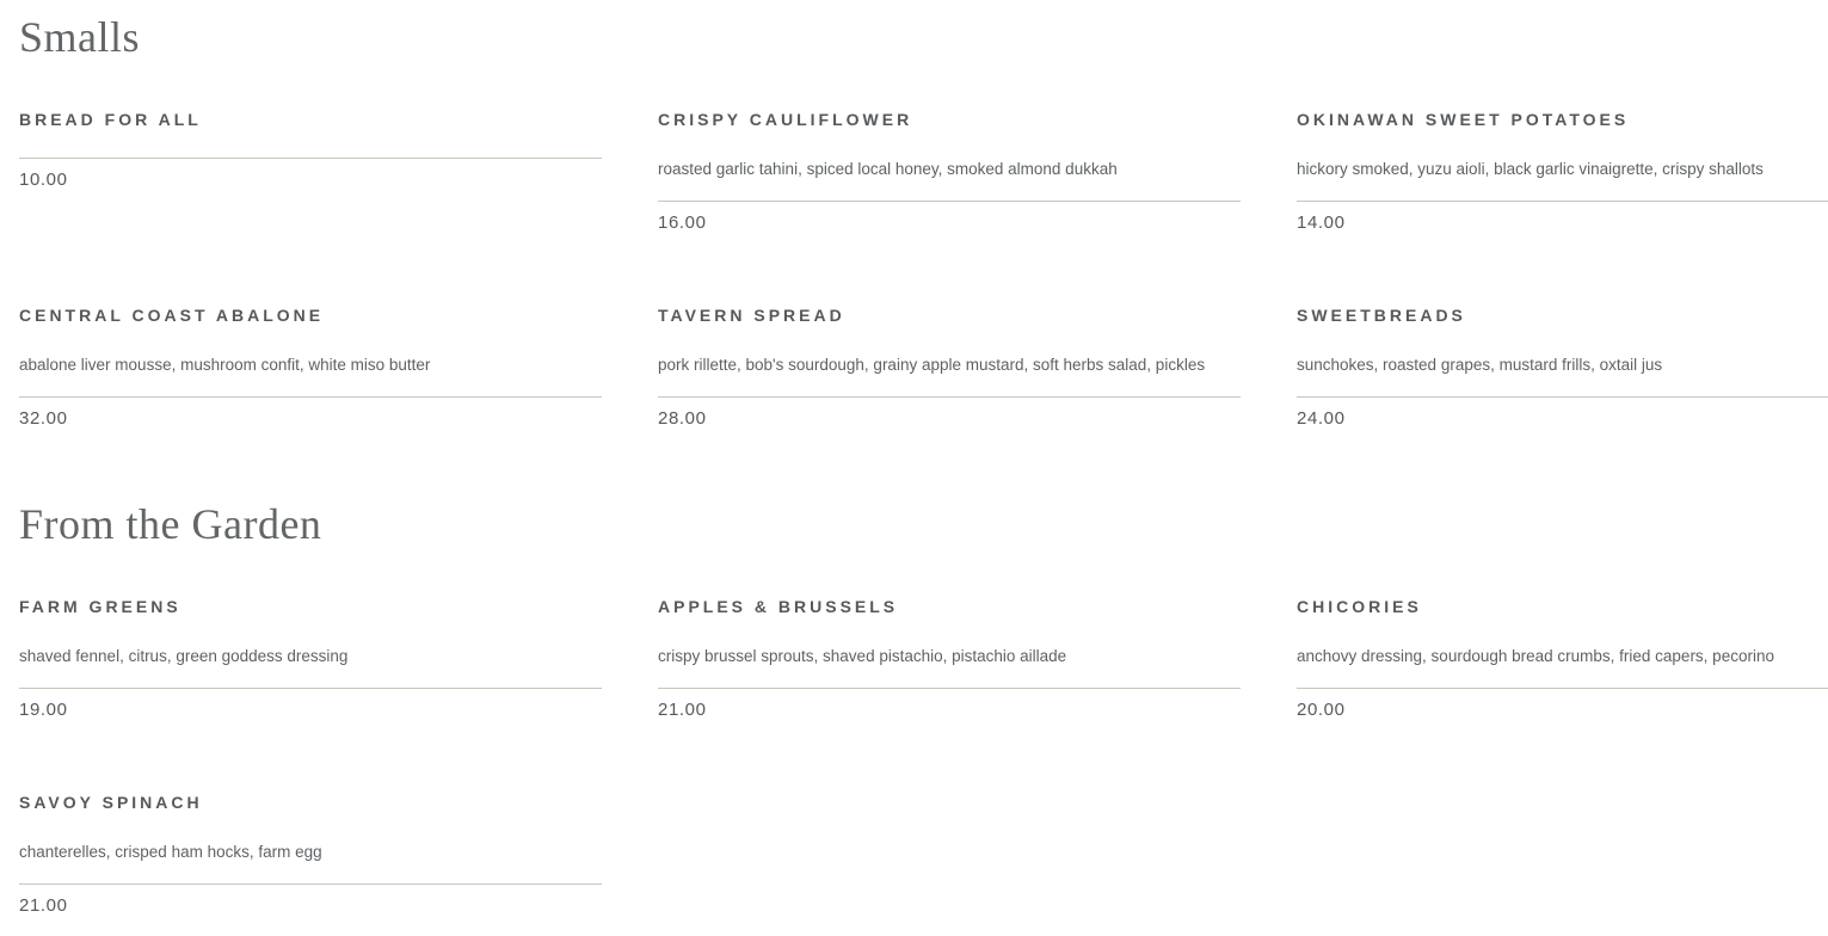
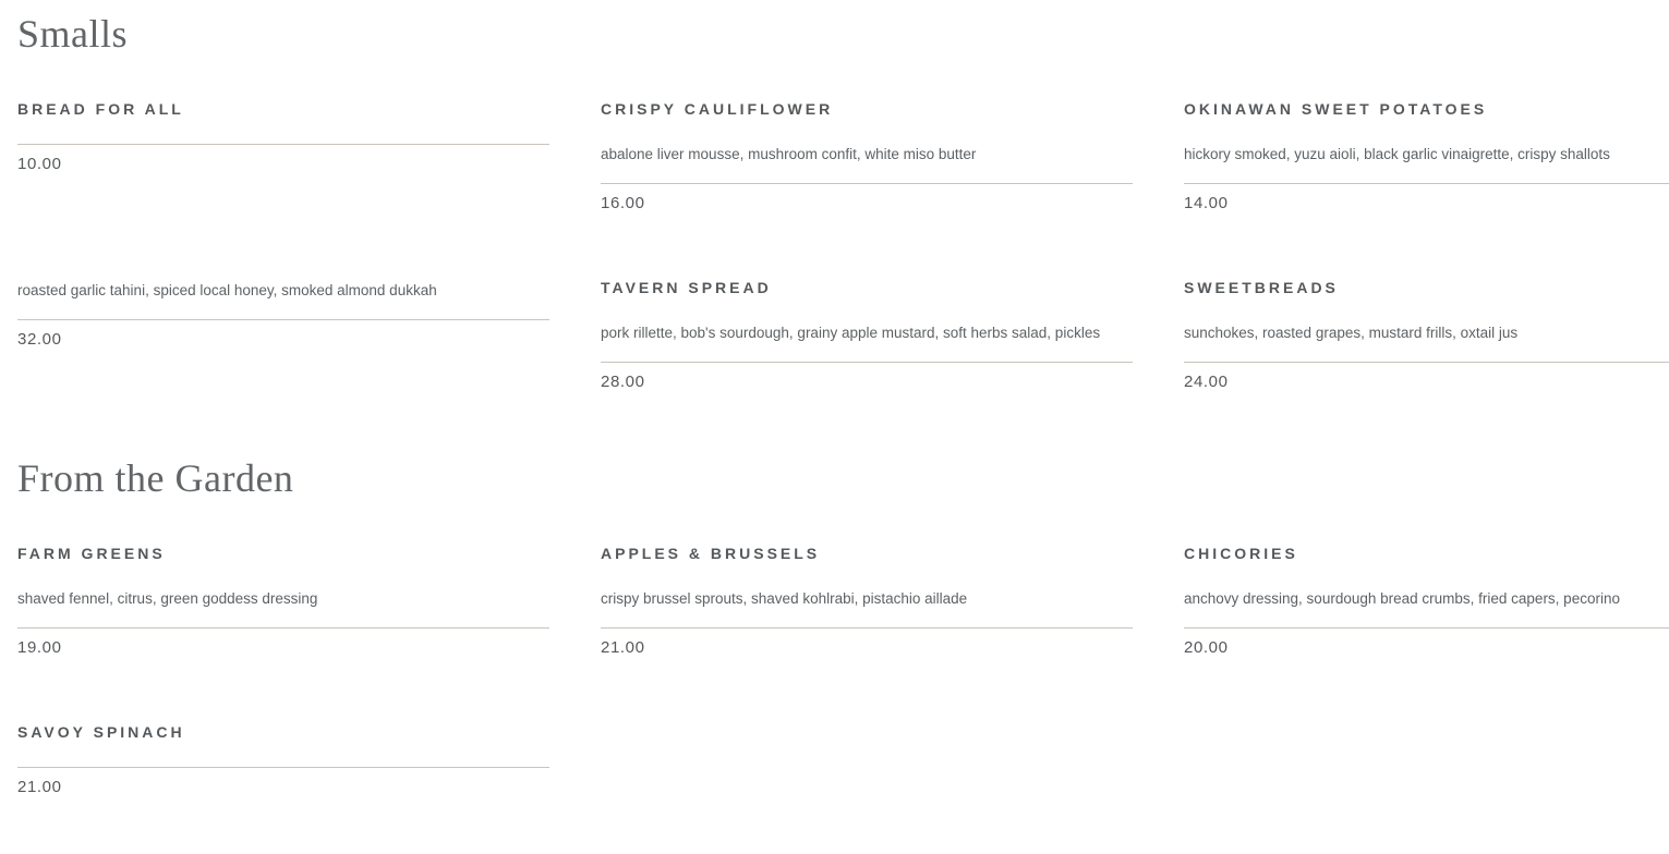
  Smalls
  BREAD FOR ALL
  10.00
  CRISPY CAULIFLOWER
- roasted garlic tahini, spiced local honey, smoked almond dukkah
+ abalone liver mousse, mushroom confit, white miso butter
  16.00
  OKINAWAN SWEET POTATOES
  hickory smoked, yuzu aioli, black garlic vinaigrette, crispy shallots
  14.00
- CENTRAL COAST ABALONE
- abalone liver mousse, mushroom confit, white miso butter
+ roasted garlic tahini, spiced local honey, smoked almond dukkah
  32.00
  TAVERN SPREAD
  pork rillette, bob's sourdough, grainy apple mustard, soft herbs salad, pickles
  28.00
  SWEETBREADS
  sunchokes, roasted grapes, mustard frills, oxtail jus
  24.00
  From the Garden
  FARM GREENS
  shaved fennel, citrus, green goddess dressing
  19.00
  APPLES & BRUSSELS
- crispy brussel sprouts, shaved pistachio, pistachio aillade
+ crispy brussel sprouts, shaved kohlrabi, pistachio aillade
  21.00
  CHICORIES
  anchovy dressing, sourdough bread crumbs, fried capers, pecorino
  20.00
  SAVOY SPINACH
- chanterelles, crisped ham hocks, farm egg
  21.00
